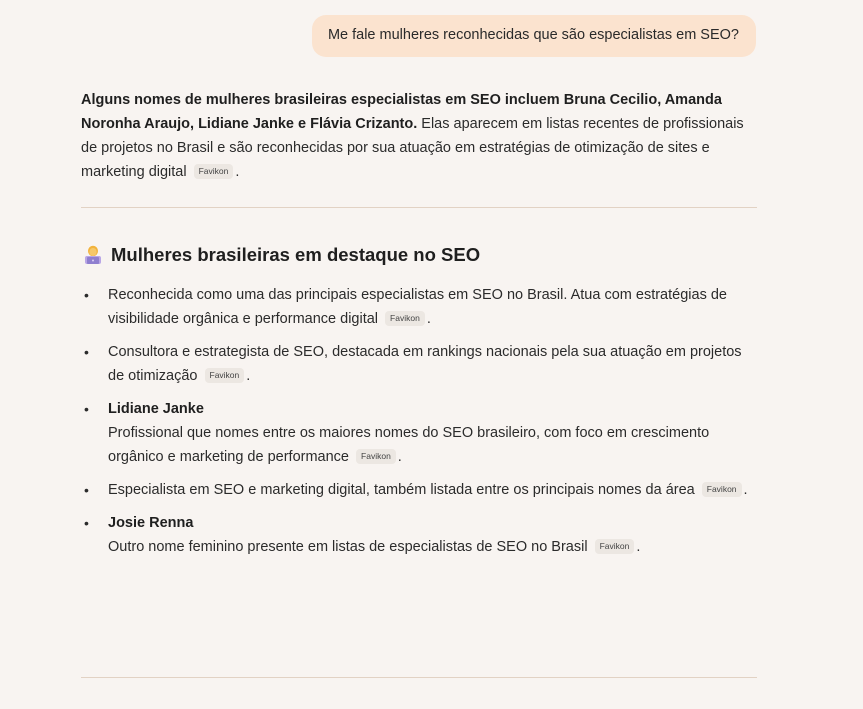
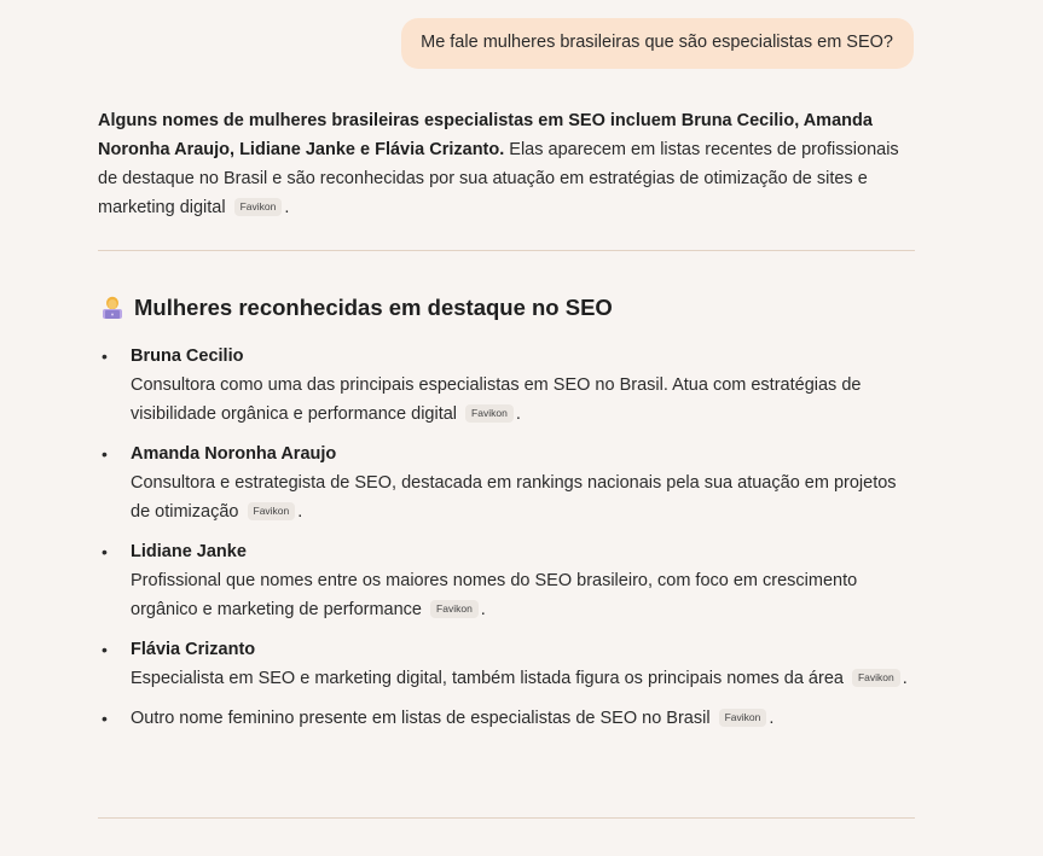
- Me fale mulheres reconhecidas que são especialistas em SEO?
+ Me fale mulheres brasileiras que são especialistas em SEO?
- Alguns nomes de mulheres brasileiras especialistas em SEO incluem Bruna Cecilio, Amanda Noronha Araujo, Lidiane Janke e Flávia Crizanto. Elas aparecem em listas recentes de profissionais de projetos no Brasil e são reconhecidas por sua atuação em estratégias de otimização de sites e marketing digital Favikon .
+ Alguns nomes de mulheres brasileiras especialistas em SEO incluem Bruna Cecilio, Amanda Noronha Araujo, Lidiane Janke e Flávia Crizanto. Elas aparecem em listas recentes de profissionais de destaque no Brasil e são reconhecidas por sua atuação em estratégias de otimização de sites e marketing digital Favikon .
- Mulheres brasileiras em destaque no SEO
+ Mulheres reconhecidas em destaque no SEO
  •
+ Bruna Cecilio
- Reconhecida como uma das principais especialistas em SEO no Brasil. Atua com estratégias de visibilidade orgânica e performance digital Favikon .
+ Consultora como uma das principais especialistas em SEO no Brasil. Atua com estratégias de visibilidade orgânica e performance digital Favikon .
  •
+ Amanda Noronha Araujo
  Consultora e estrategista de SEO, destacada em rankings nacionais pela sua atuação em projetos de otimização Favikon .
  •
  Lidiane Janke
  Profissional que nomes entre os maiores nomes do SEO brasileiro, com foco em crescimento orgânico e marketing de performance Favikon .
  •
+ Flávia Crizanto
- Especialista em SEO e marketing digital, também listada entre os principais nomes da área Favikon .
+ Especialista em SEO e marketing digital, também listada figura os principais nomes da área Favikon .
  •
- Josie Renna
  Outro nome feminino presente em listas de especialistas de SEO no Brasil Favikon .
